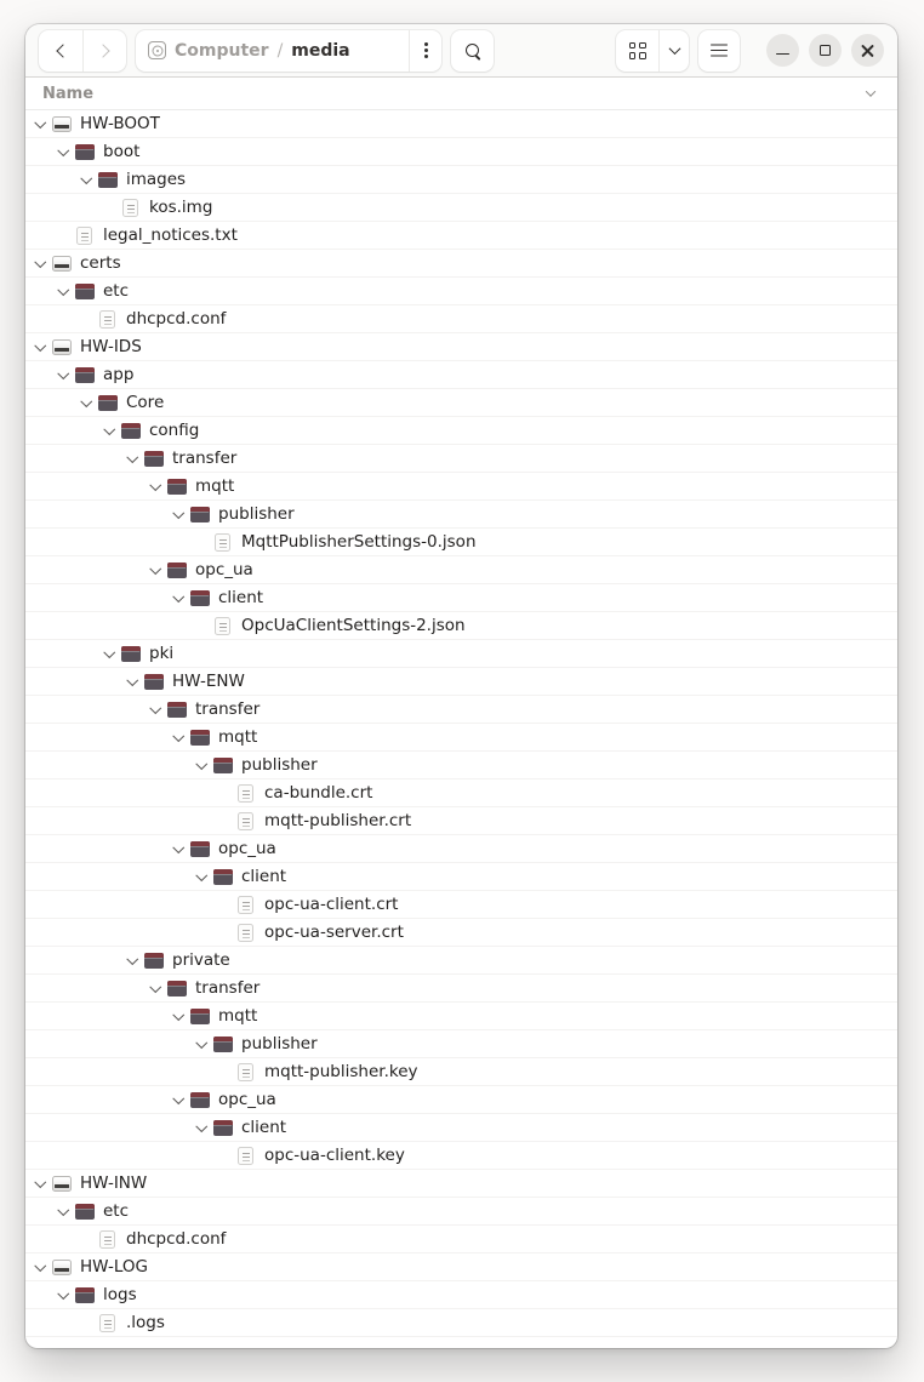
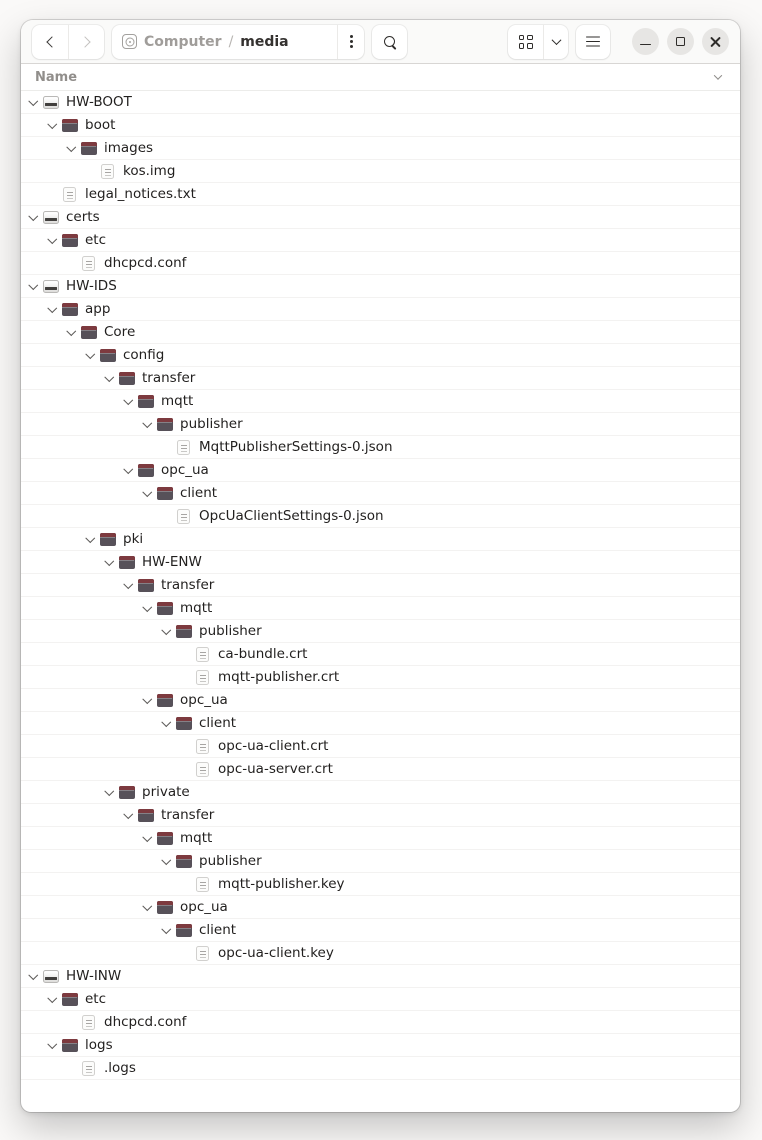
  Computer
  /
  media
  Name
  HW-BOOT
  boot
  images
  kos.img
  legal_notices.txt
  certs
  etc
  dhcpcd.conf
  HW-IDS
  app
  Core
  config
  transfer
  mqtt
  publisher
  MqttPublisherSettings-0.json
  opc_ua
  client
- OpcUaClientSettings-2.json
+ OpcUaClientSettings-0.json
  pki
  HW-ENW
  transfer
  mqtt
  publisher
  ca-bundle.crt
  mqtt-publisher.crt
  opc_ua
  client
  opc-ua-client.crt
  opc-ua-server.crt
  private
  transfer
  mqtt
  publisher
  mqtt-publisher.key
  opc_ua
  client
  opc-ua-client.key
  HW-INW
  etc
  dhcpcd.conf
- HW-LOG
  logs
  .logs
